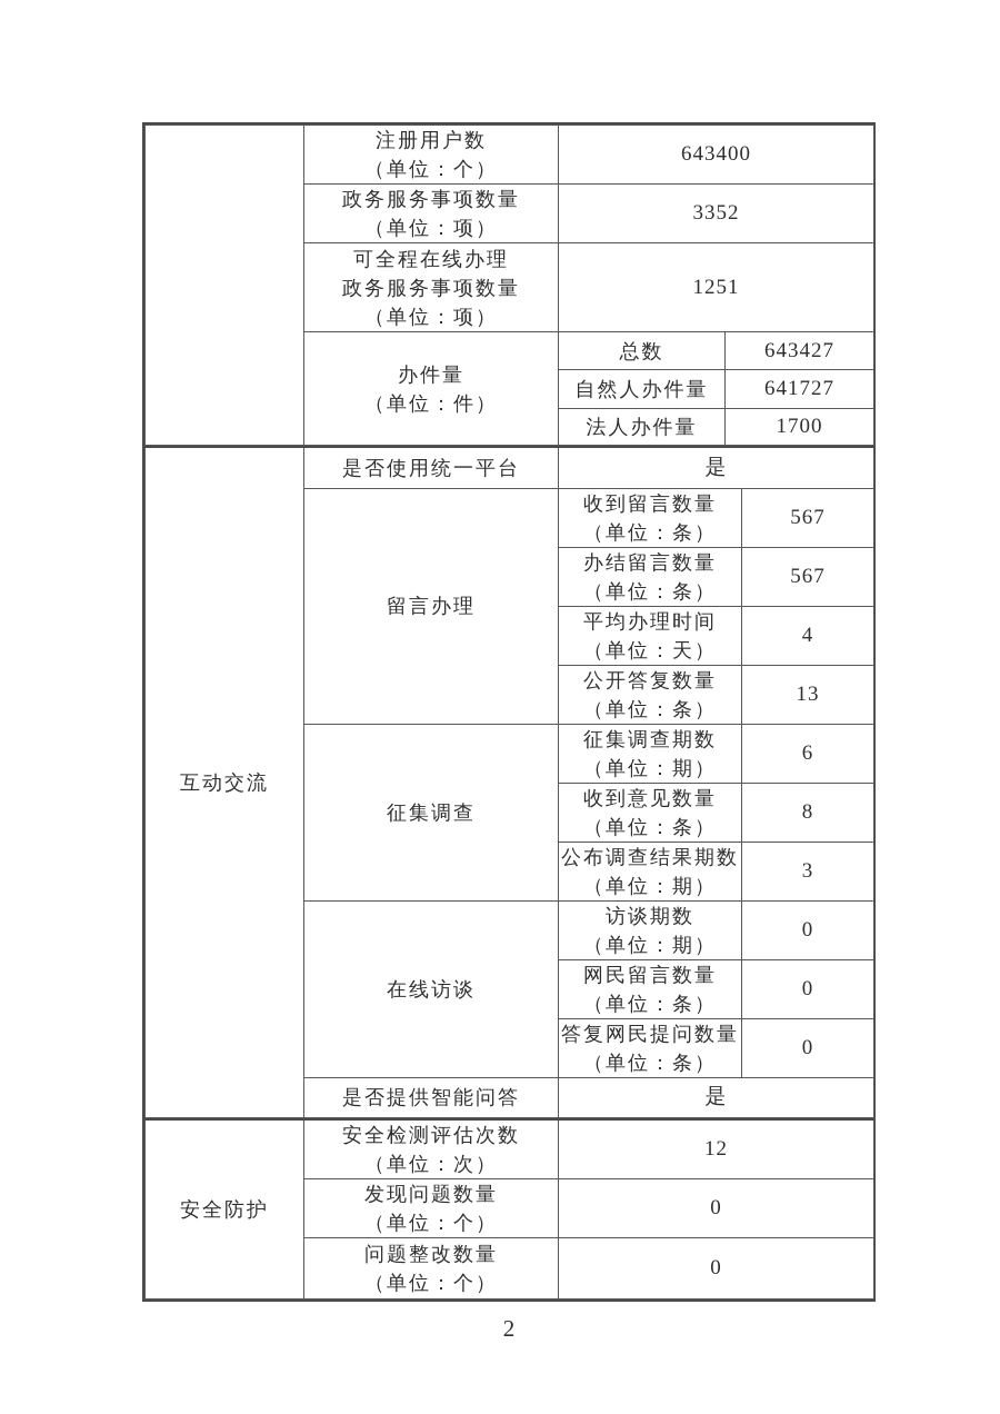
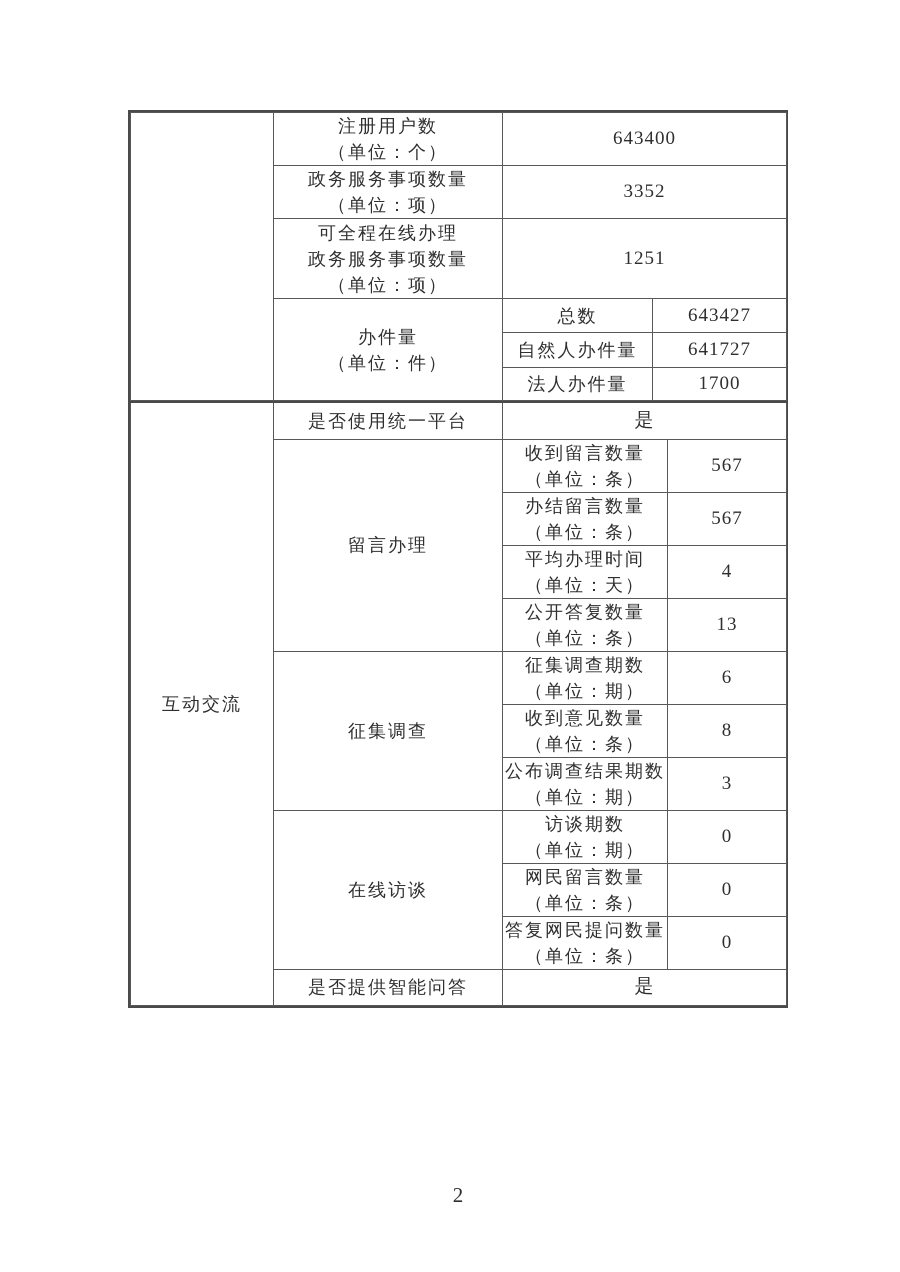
  	注册用户数 （单位：个）	643400
  政务服务事项数量 （单位：项）	3352
  可全程在线办理 政务服务事项数量 （单位：项）	1251
  办件量 （单位：件）	总数	643427
  自然人办件量	641727
  法人办件量	1700
  互动交流	是否使用统一平台	是
  留言办理	收到留言数量 （单位：条）	567
  办结留言数量 （单位：条）	567
  平均办理时间 （单位：天）	4
  公开答复数量 （单位：条）	13
  征集调查	征集调查期数 （单位：期）	6
  收到意见数量 （单位：条）	8
  公布调查结果期数 （单位：期）	3
  在线访谈	访谈期数 （单位：期）	0
  网民留言数量 （单位：条）	0
  答复网民提问数量 （单位：条）	0
  是否提供智能问答	是
- 安全防护	安全检测评估次数 （单位：次）	12
- 发现问题数量 （单位：个）	0
- 问题整改数量 （单位：个）	0
  2
